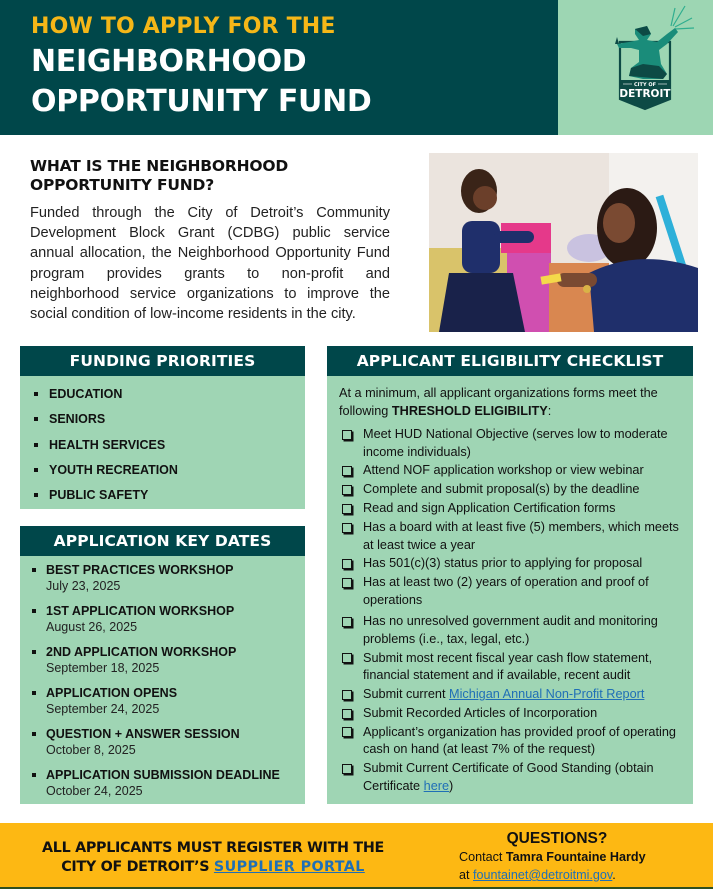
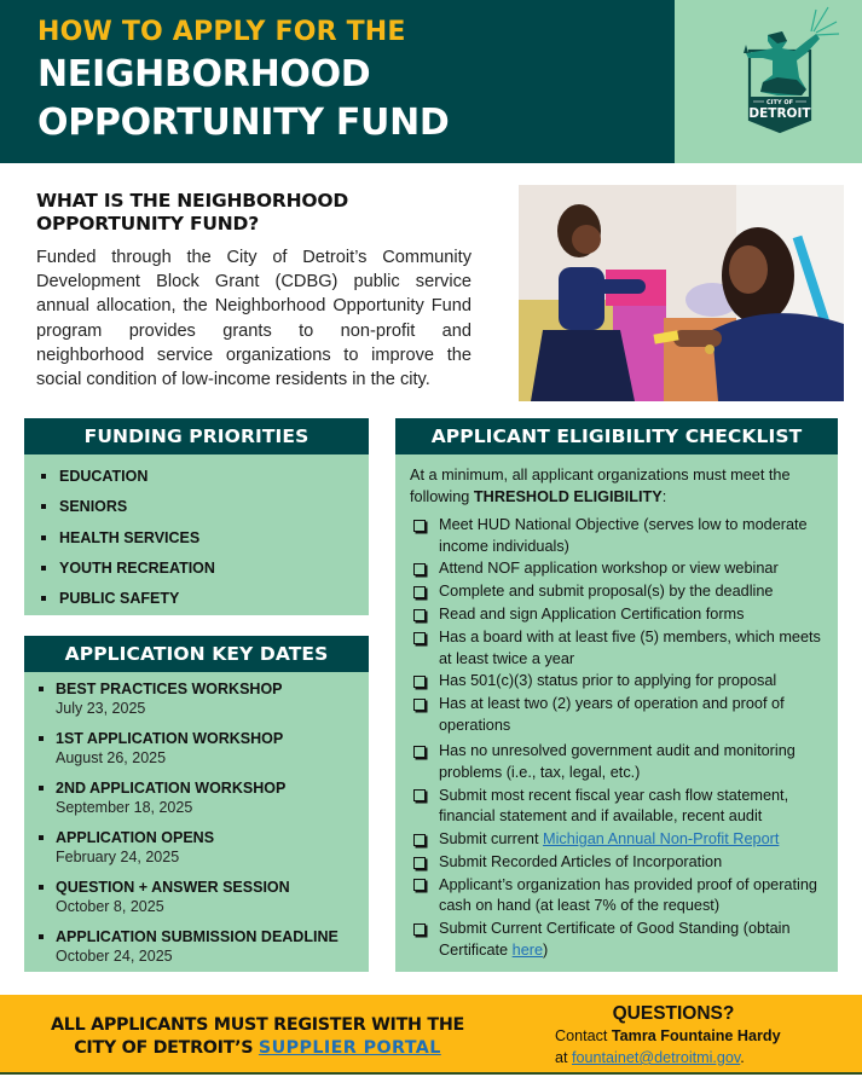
  HOW TO APPLY FOR THE
  NEIGHBORHOOD
  OPPORTUNITY FUND
  DETROIT
  WHAT IS THE NEIGHBORHOOD
  OPPORTUNITY FUND?
  Funded through the City of Detroit’s Community Development Block Grant (CDBG) public service annual allocation, the Neighborhood Opportunity Fund program provides grants to non-profit and neighborhood service organizations to improve the social condition of low-income residents in the city.
  FUNDING PRIORITIES
  EDUCATION
  SENIORS
  HEALTH SERVICES
  YOUTH RECREATION
  PUBLIC SAFETY
  APPLICATION KEY DATES
  BEST PRACTICES WORKSHOP
  July 23, 2025
  1ST APPLICATION WORKSHOP
  August 26, 2025
  2ND APPLICATION WORKSHOP
  September 18, 2025
  APPLICATION OPENS
- September 24, 2025
+ February 24, 2025
  QUESTION + ANSWER SESSION
  October 8, 2025
  APPLICATION SUBMISSION DEADLINE
  October 24, 2025
  APPLICANT ELIGIBILITY CHECKLIST
- At a minimum, all applicant organizations forms meet the following THRESHOLD ELIGIBILITY:
+ At a minimum, all applicant organizations must meet the following THRESHOLD ELIGIBILITY:
  Meet HUD National Objective (serves low to moderate income individuals)
  Attend NOF application workshop or view webinar
  Complete and submit proposal(s) by the deadline
  Read and sign Application Certification forms
  Has a board with at least five (5) members, which meets at least twice a year
  Has 501(c)(3) status prior to applying for proposal
  Has at least two (2) years of operation and proof of operations
  Has no unresolved government audit and monitoring problems (i.e., tax, legal, etc.)
  Submit most recent fiscal year cash flow statement, financial statement and if available, recent audit
  Submit current Michigan Annual Non-Profit Report
  Submit Recorded Articles of Incorporation
  Applicant’s organization has provided proof of operating cash on hand (at least 7% of the request)
  Submit Current Certificate of Good Standing (obtain Certificate here)
  ALL APPLICANTS MUST REGISTER WITH THE
  CITY OF DETROIT’S SUPPLIER PORTAL
  QUESTIONS?
  Contact Tamra Fountaine Hardy
  at fountainet@detroitmi.gov.
